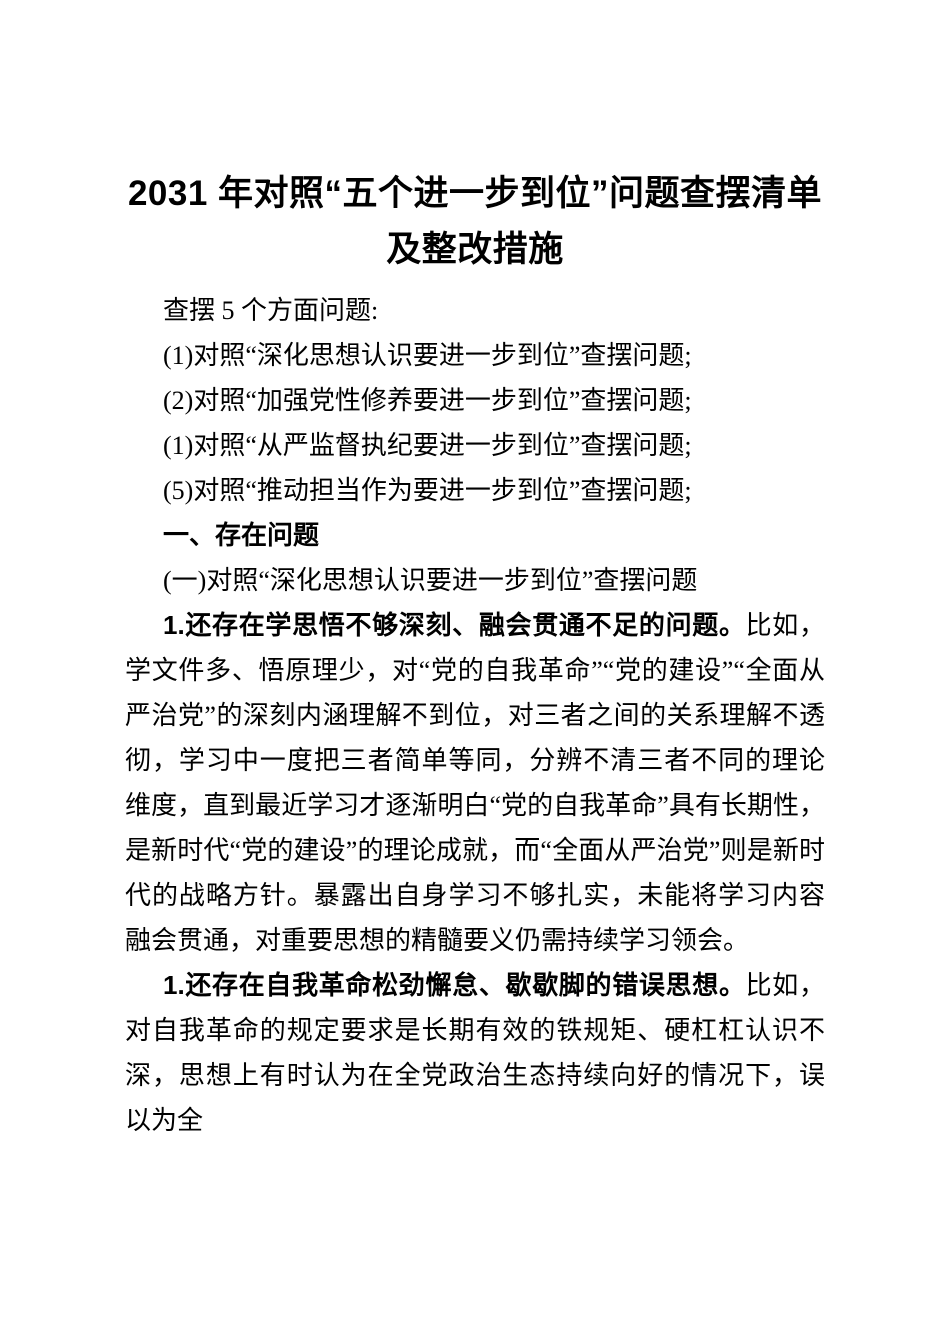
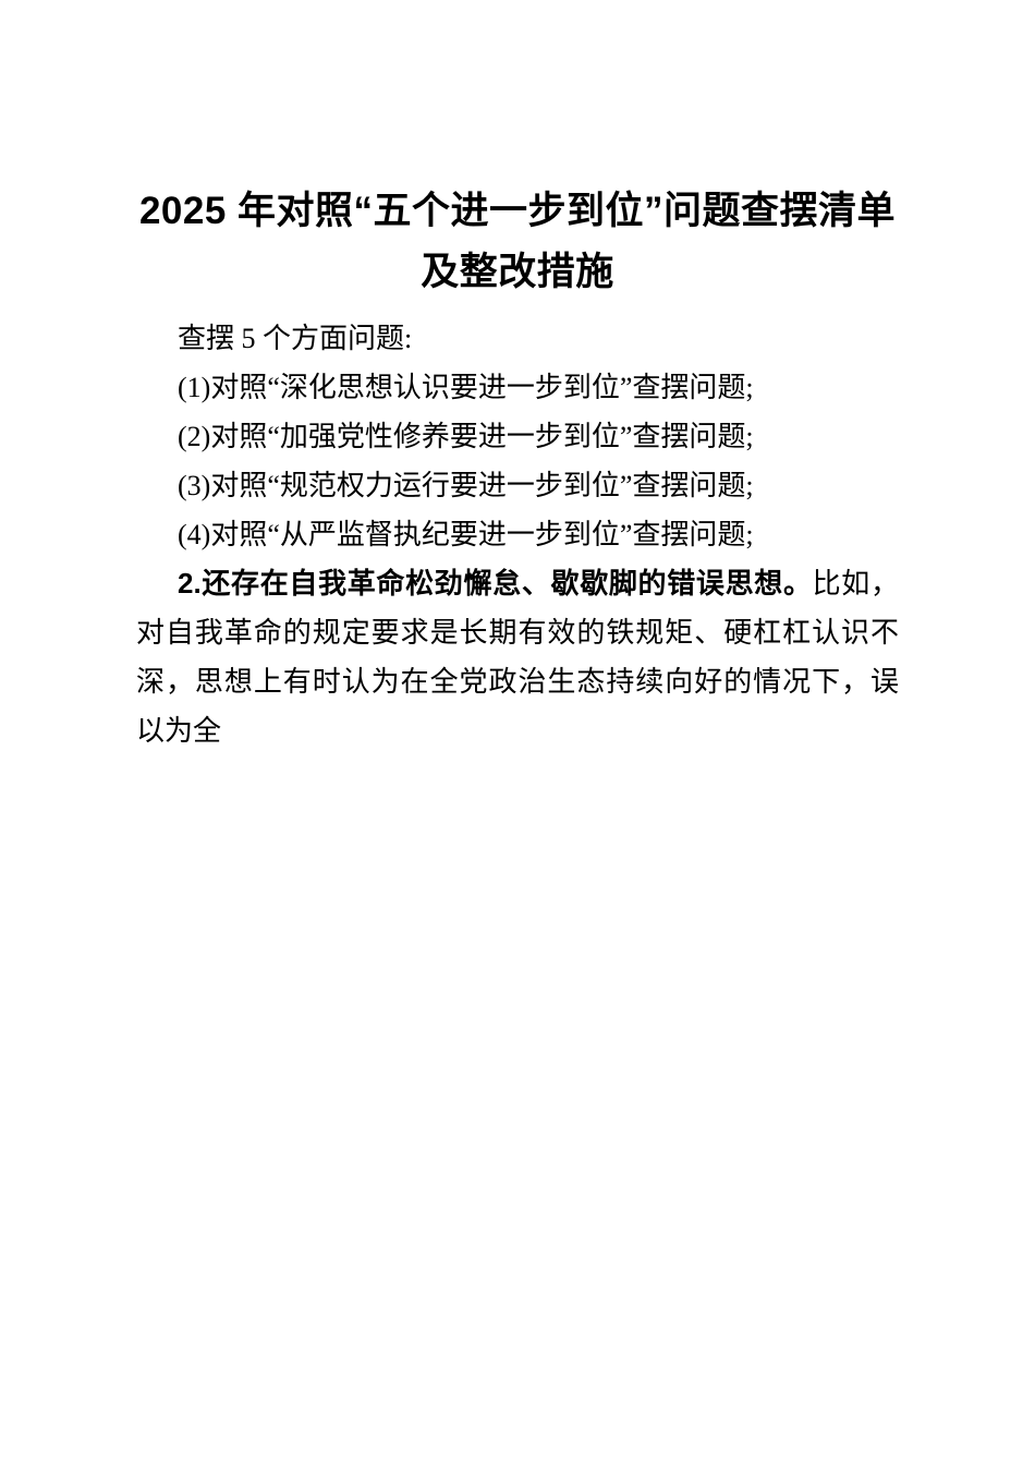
- 2031 年对照“五个进一步到位”问题查摆清单及整改措施
+ 2025 年对照“五个进一步到位”问题查摆清单及整改措施
  查摆 5 个方面问题:
  (1)对照“深化思想认识要进一步到位”查摆问题;
  (2)对照“加强党性修养要进一步到位”查摆问题;
+ (3)对照“规范权力运行要进一步到位”查摆问题;
- (1)对照“从严监督执纪要进一步到位”查摆问题;
+ (4)对照“从严监督执纪要进一步到位”查摆问题;
- (5)对照“推动担当作为要进一步到位”查摆问题;
- 一、存在问题
- (一)对照“深化思想认识要进一步到位”查摆问题
- 1.还存在学思悟不够深刻、融会贯通不足的问题。比如，学文件多、悟原理少，对“党的自我革命”“党的建设”“全面从严治党”的深刻内涵理解不到位，对三者之间的关系理解不透彻，学习中一度把三者简单等同，分辨不清三者不同的理论维度，直到最近学习才逐渐明白“党的自我革命”具有长期性，是新时代“党的建设”的理论成就，而“全面从严治党”则是新时代的战略方针。暴露出自身学习不够扎实，未能将学习内容融会贯通，对重要思想的精髓要义仍需持续学习领会。
- 1.还存在自我革命松劲懈怠、歇歇脚的错误思想。比如，对自我革命的规定要求是长期有效的铁规矩、硬杠杠认识不深，思想上有时认为在全党政治生态持续向好的情况下，误以为全
+ 2.还存在自我革命松劲懈怠、歇歇脚的错误思想。比如，对自我革命的规定要求是长期有效的铁规矩、硬杠杠认识不深，思想上有时认为在全党政治生态持续向好的情况下，误以为全
